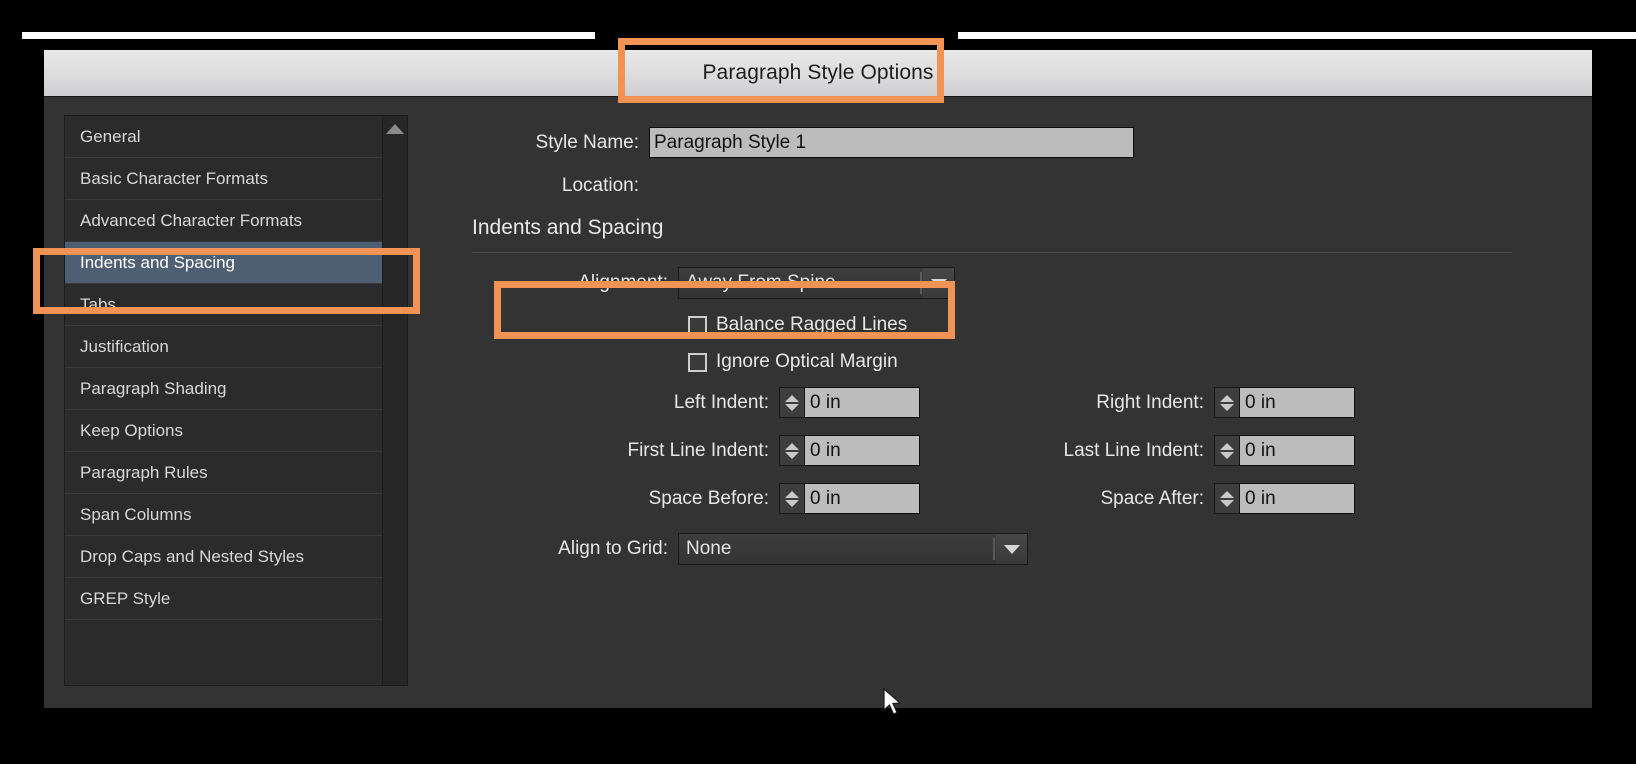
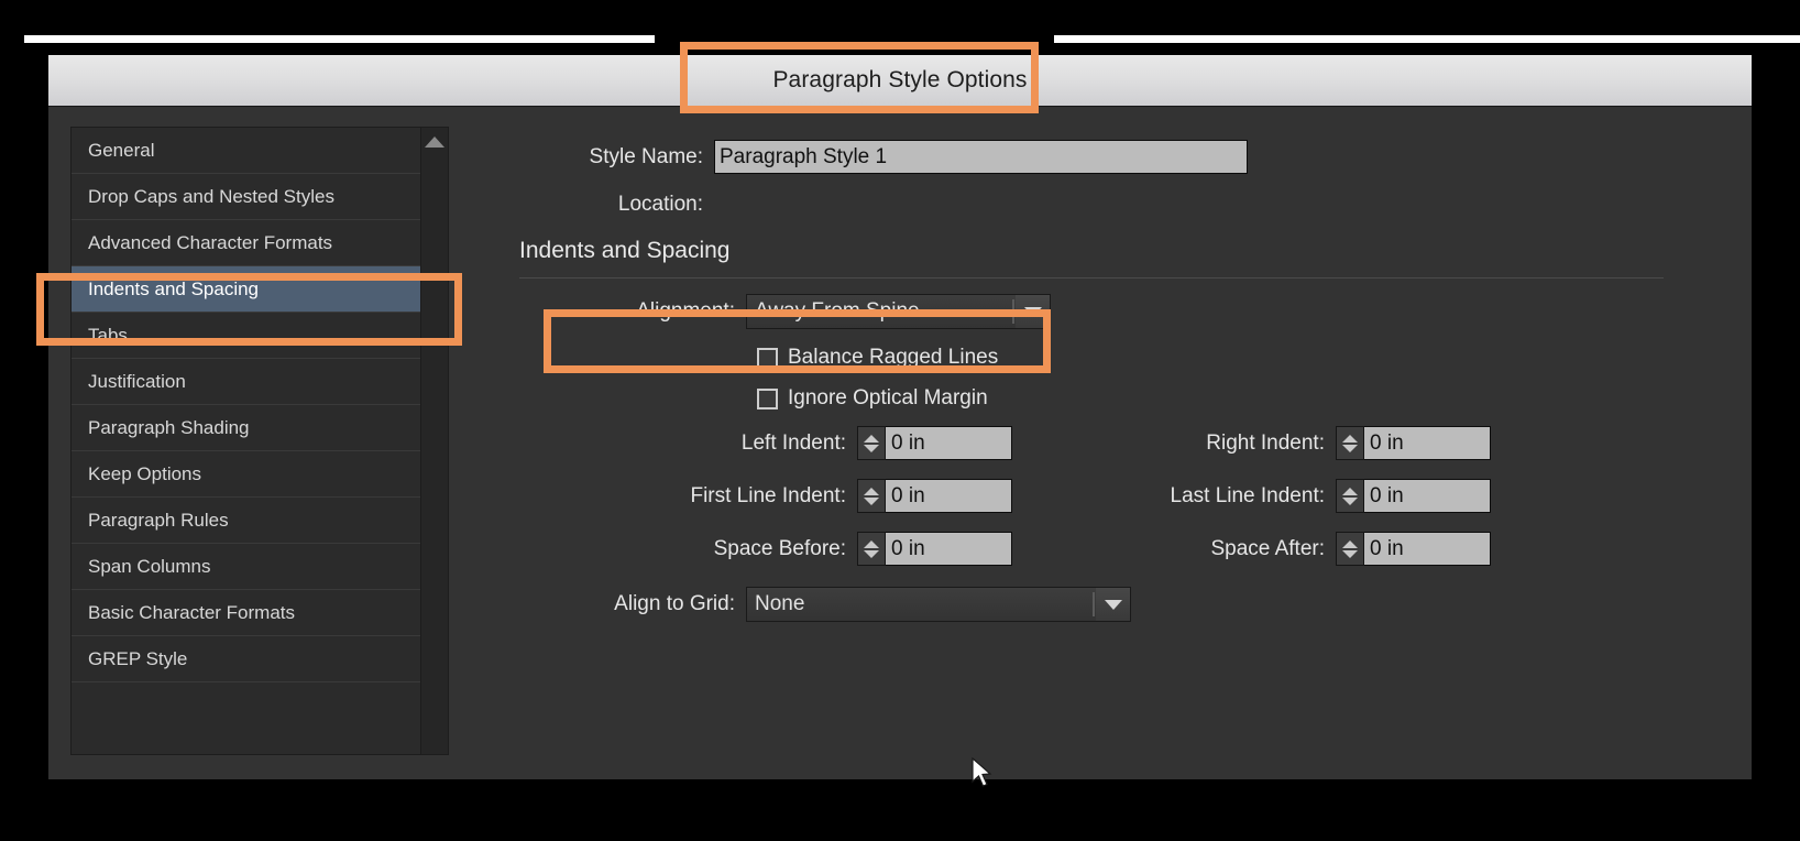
  Paragraph Style Options
  General
- Basic Character Formats
+ Drop Caps and Nested Styles
  Advanced Character Formats
  Indents and Spacing
  Tabs
  Justification
  Paragraph Shading
  Keep Options
  Paragraph Rules
  Span Columns
- Drop Caps and Nested Styles
+ Basic Character Formats
  GREP Style
  Style Name:
  Paragraph Style 1
  Location:
  Indents and Spacing
  Alignment:
  Away From Spine
  Balance Ragged Lines
  Ignore Optical Margin
  Left Indent:
  0 in
  Right Indent:
  0 in
  First Line Indent:
  0 in
  Last Line Indent:
  0 in
  Space Before:
  0 in
  Space After:
  0 in
  Align to Grid:
  None
